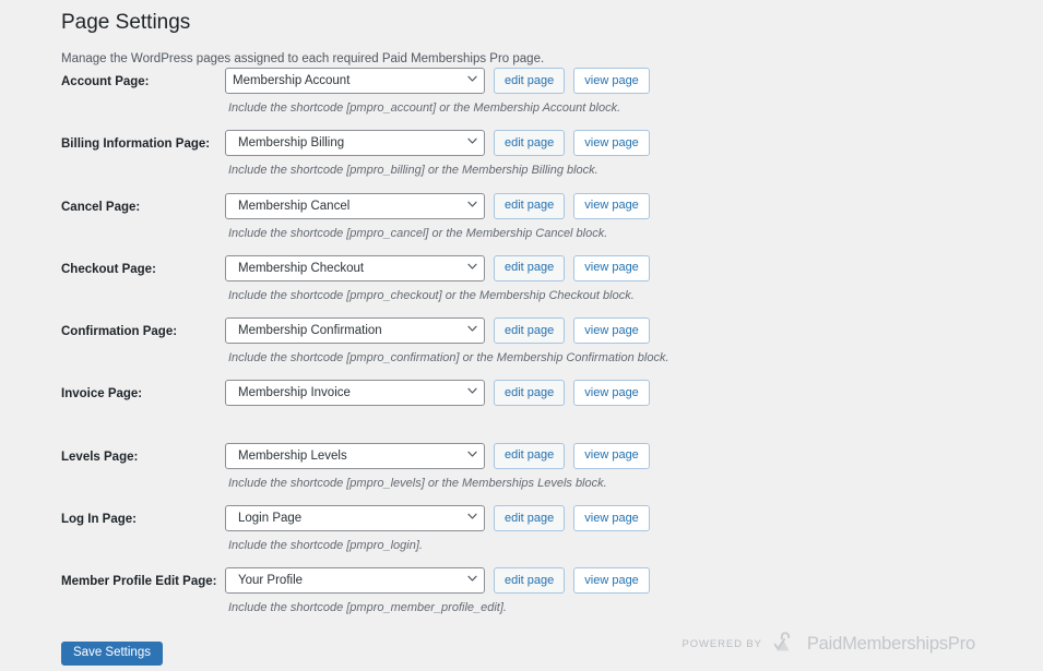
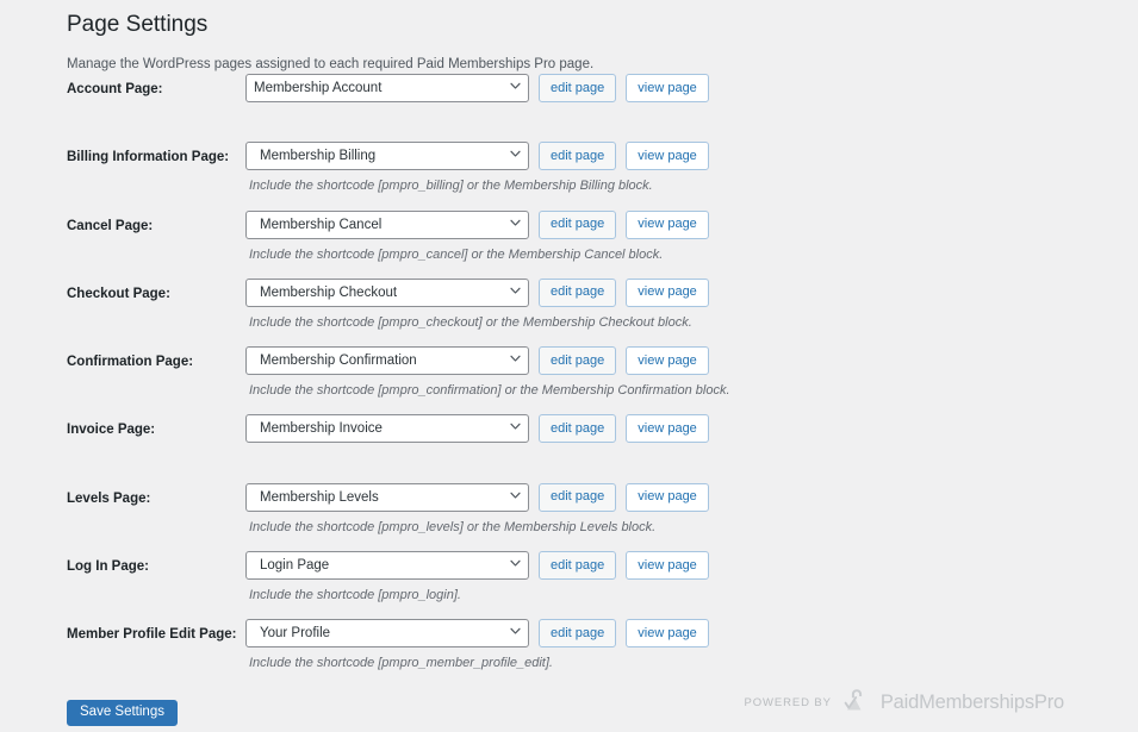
  Page Settings
  Manage the WordPress pages assigned to each required Paid Memberships Pro page.
  Account Page:
  Membership Account
  edit page
  view page
- Include the shortcode [pmpro_account] or the Membership Account block.
  Billing Information Page:
  Membership Billing
  edit page
  view page
  Include the shortcode [pmpro_billing] or the Membership Billing block.
  Cancel Page:
  Membership Cancel
  edit page
  view page
  Include the shortcode [pmpro_cancel] or the Membership Cancel block.
  Checkout Page:
  Membership Checkout
  edit page
  view page
  Include the shortcode [pmpro_checkout] or the Membership Checkout block.
  Confirmation Page:
  Membership Confirmation
  edit page
  view page
  Include the shortcode [pmpro_confirmation] or the Membership Confirmation block.
  Invoice Page:
  Membership Invoice
  edit page
  view page
  Levels Page:
  Membership Levels
  edit page
  view page
- Include the shortcode [pmpro_levels] or the Memberships Levels block.
+ Include the shortcode [pmpro_levels] or the Membership Levels block.
  Log In Page:
  Login Page
  edit page
  view page
  Include the shortcode [pmpro_login].
  Member Profile Edit Page:
  Your Profile
  edit page
  view page
  Include the shortcode [pmpro_member_profile_edit].
  Save Settings
  POWERED BY
  PaidMembershipsPro
